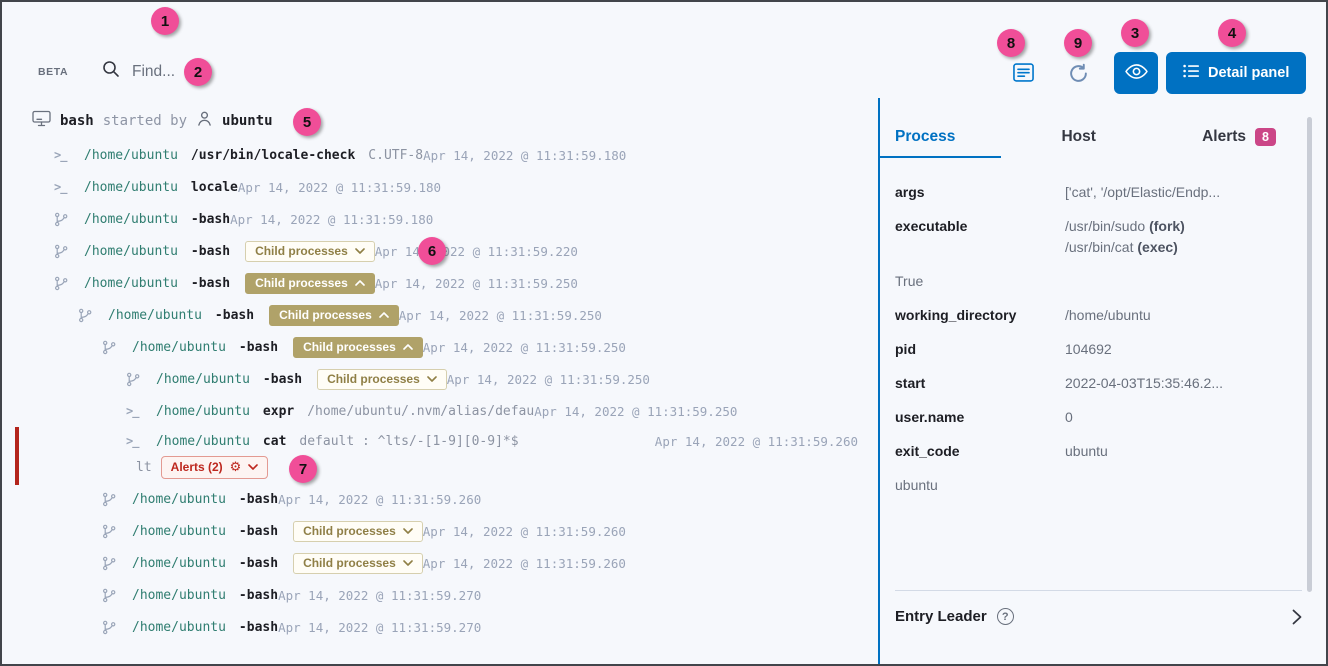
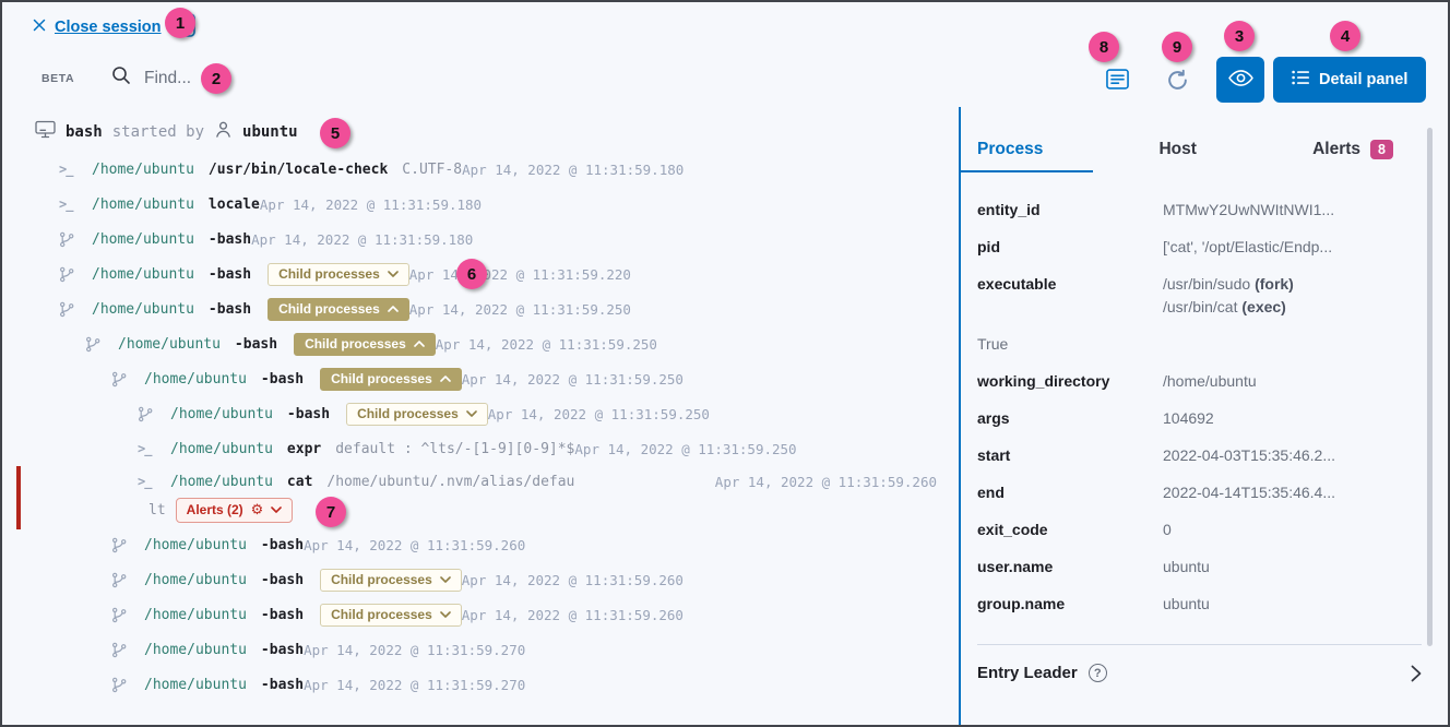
+ Close session
  BETA
  Find...
  Detail panel
  bash
  started by
  ubuntu
  >_
  /home/ubuntu
  /usr/bin/locale-check
  C.UTF-8
  Apr 14, 2022 @ 11:31:59.180
  >_
  /home/ubuntu
  locale
  Apr 14, 2022 @ 11:31:59.180
  /home/ubuntu
  -bash
  Apr 14, 2022 @ 11:31:59.180
  /home/ubuntu
  -bash
  Child processes
  Apr 14022 @ 11:31:59.220
  /home/ubuntu
  -bash
  Child processes
  Apr 14, 2022 @ 11:31:59.250
  /home/ubuntu
  -bash
  Child processes
  Apr 14, 2022 @ 11:31:59.250
  /home/ubuntu
  -bash
  Child processes
  Apr 14, 2022 @ 11:31:59.250
  /home/ubuntu
  -bash
  Child processes
  Apr 14, 2022 @ 11:31:59.250
  >_
  /home/ubuntu
  expr
- /home/ubuntu/.nvm/alias/defau
+ default : ^lts/-[1-9][0-9]*$
  Apr 14, 2022 @ 11:31:59.250
  >_
  /home/ubuntu
  cat
- default : ^lts/-[1-9][0-9]*$
+ /home/ubuntu/.nvm/alias/defau
  Apr 14, 2022 @ 11:31:59.260
  lt
  Alerts (2)
  ⚙
  /home/ubuntu
  -bash
  Apr 14, 2022 @ 11:31:59.260
  /home/ubuntu
  -bash
  Child processes
  Apr 14, 2022 @ 11:31:59.260
  /home/ubuntu
  -bash
  Child processes
  Apr 14, 2022 @ 11:31:59.260
  /home/ubuntu
  -bash
  Apr 14, 2022 @ 11:31:59.270
  /home/ubuntu
  -bash
  Apr 14, 2022 @ 11:31:59.270
  Process
  Host
  Alerts
  8
+ entity_id
+ MTMwY2UwNWItNWI1...
- args
+ pid
  ['cat', '/opt/Elastic/Endp...
  executable
  /usr/bin/sudo (fork)
  /usr/bin/cat (exec)
  True
  working_directory
  /home/ubuntu
- pid
+ args
  104692
  start
  2022-04-03T15:35:46.2...
+ end
+ 2022-04-14T15:35:46.4...
- user.name
+ exit_code
  0
- exit_code
+ user.name
  ubuntu
+ group.name
  ubuntu
  Entry Leader
  ?
  1
  2
  3
  4
  5
  6
  7
  8
  9
